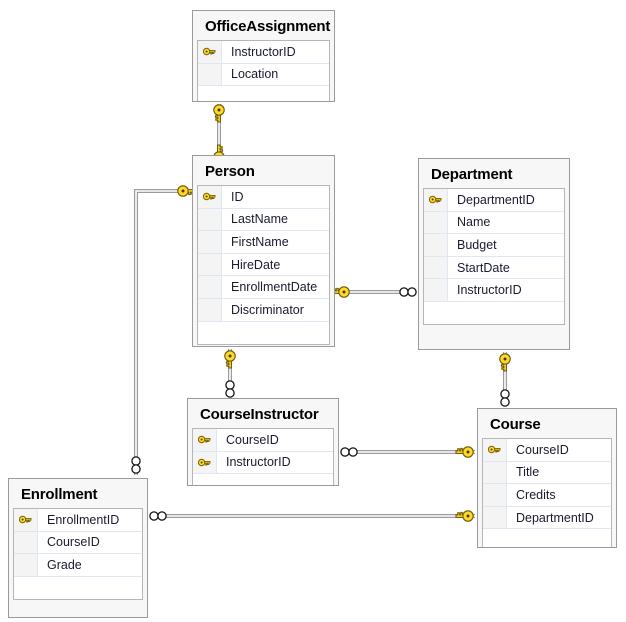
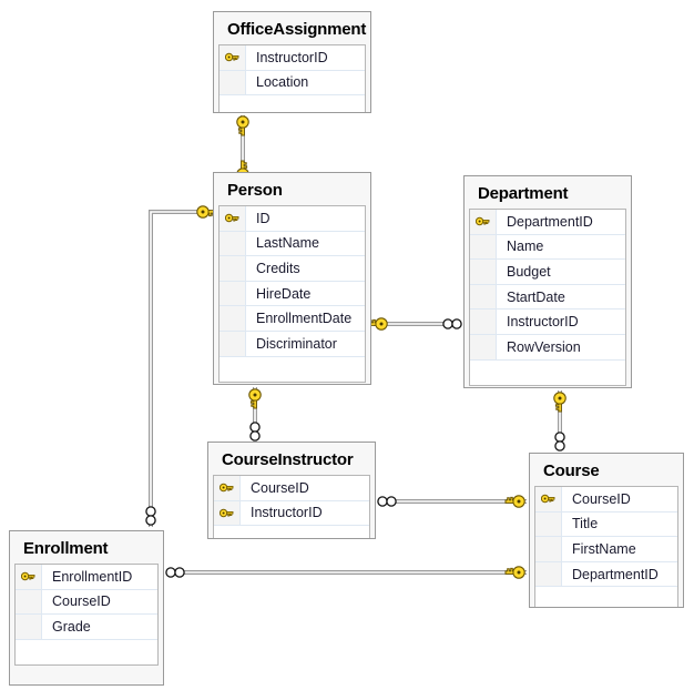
  OfficeAssignment
  InstructorID
  Location
  Person
  ID
  LastName
- FirstName
+ Credits
  HireDate
  EnrollmentDate
  Discriminator
  Department
  DepartmentID
  Name
  Budget
  StartDate
  InstructorID
+ RowVersion
  CourseInstructor
  CourseID
  InstructorID
  Course
  CourseID
  Title
- Credits
+ FirstName
  DepartmentID
  Enrollment
  EnrollmentID
  CourseID
  Grade
